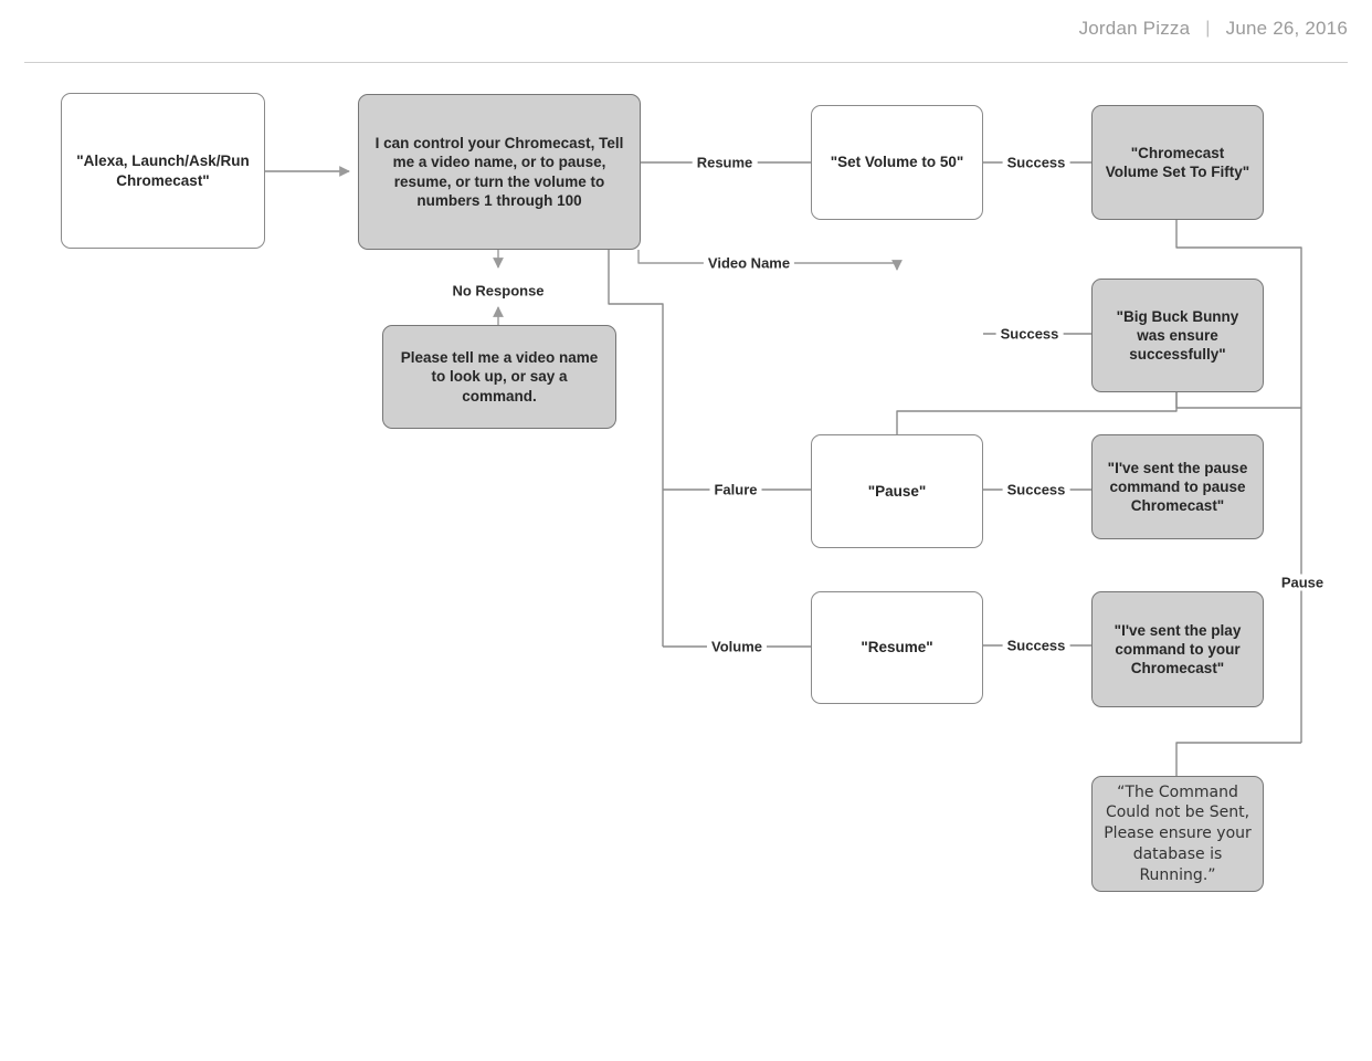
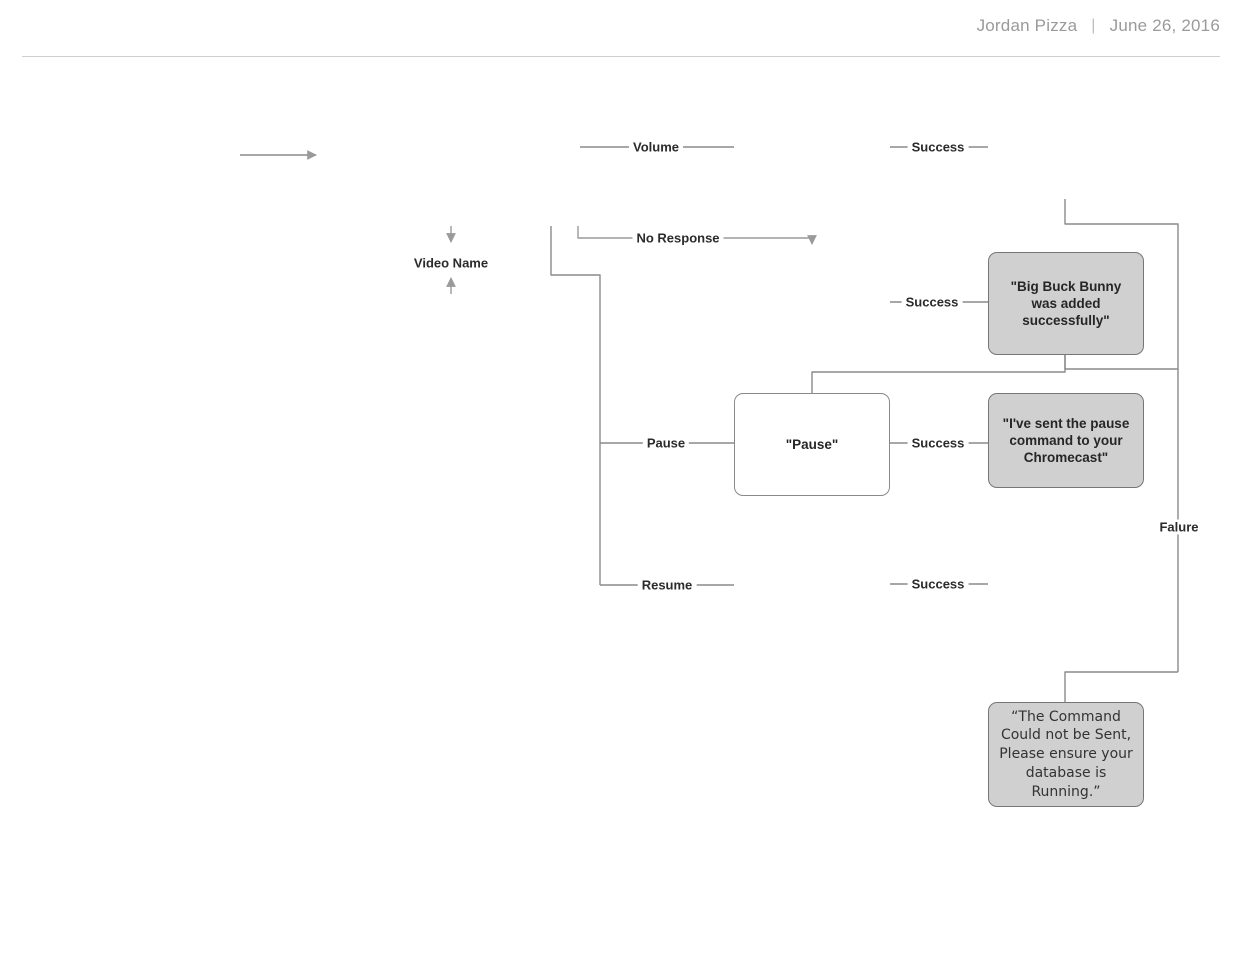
  Jordan Pizza
  |
  June 26, 2016
- "Alexa, Launch/Ask/Run Chromecast"
- I can control your Chromecast, Tell me a video name, or to pause, resume, or turn the volume to numbers 1 through 100
- Please tell me a video name to look up, or say a command.
- "Set Volume to 50"
- "Chromecast Volume Set To Fifty"
- "Big Buck Bunny was ensure successfully"
+ "Big Buck Bunny was added successfully"
  "Pause"
- "I've sent the pause command to pause Chromecast"
+ "I've sent the pause command to your Chromecast"
- "Resume"
- "I've sent the play command to your Chromecast"
  “The Command Could not be Sent, Please ensure your database is Running.”
- No Response
+ Video Name
- Resume
+ Volume
- Video Name
+ No Response
- Falure
+ Pause
- Volume
+ Resume
  Success
  Success
  Success
  Success
- Pause
+ Falure
